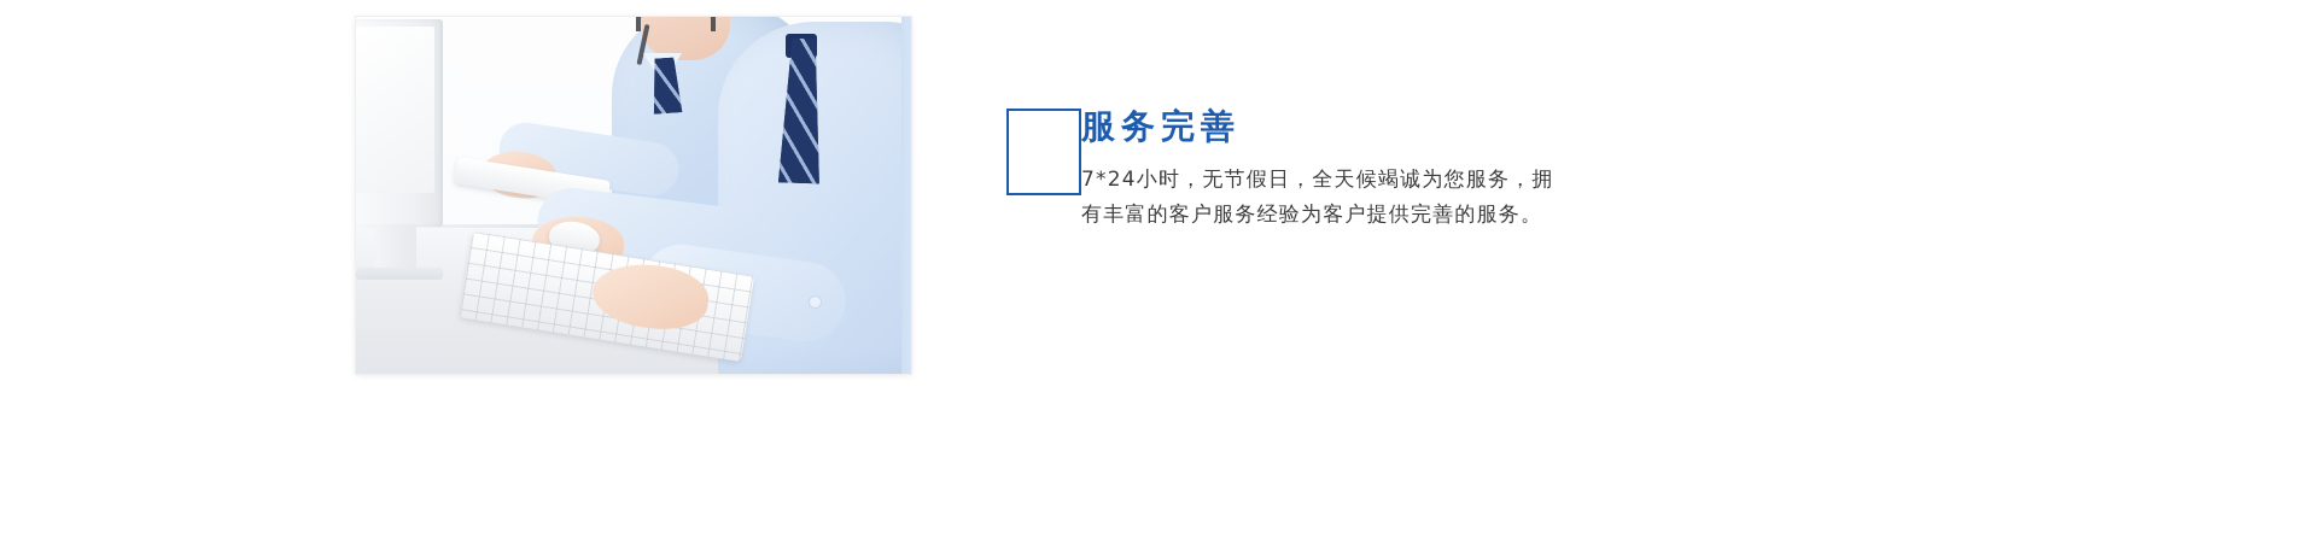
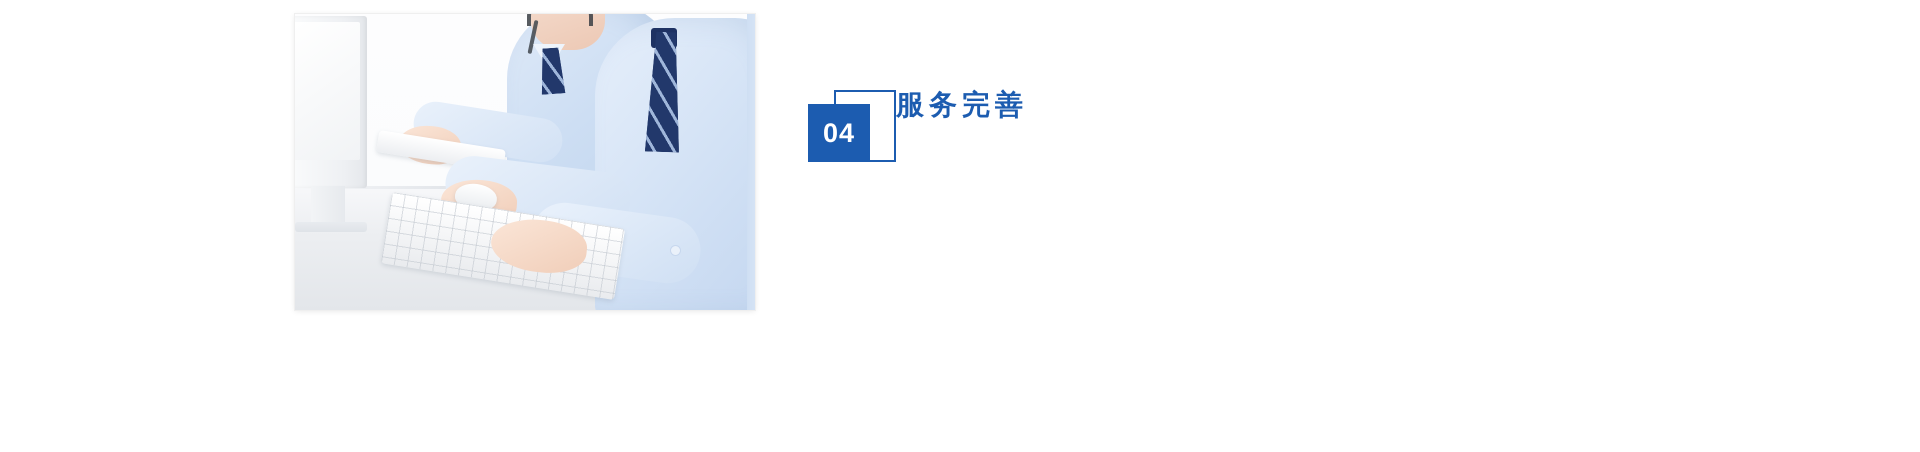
+ 04
  服务完善
- 7*24小时，无节假日，全天候竭诚为您服务，拥有丰富的客户服务经验为客户提供完善的服务。
